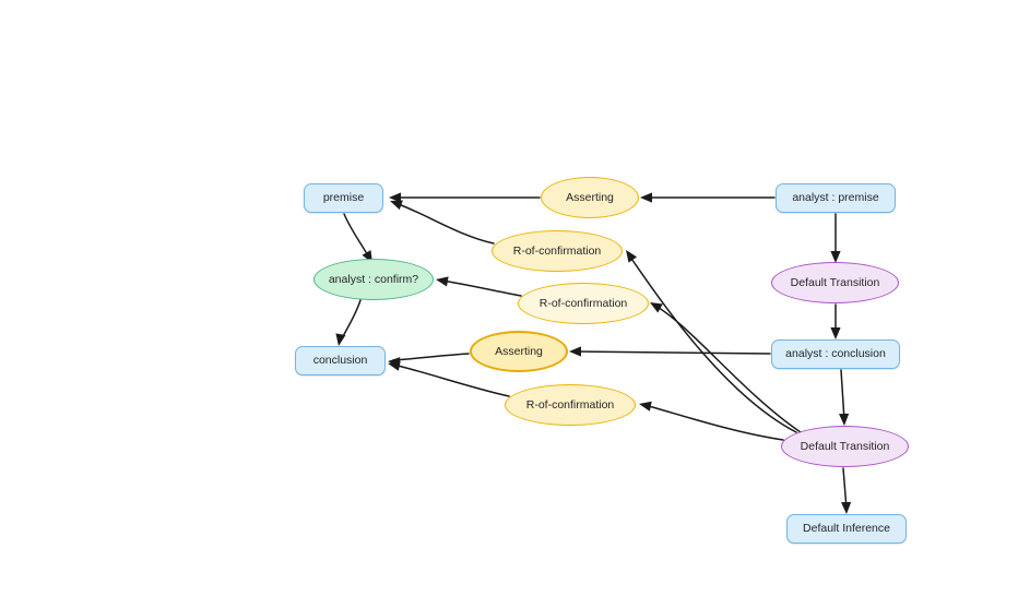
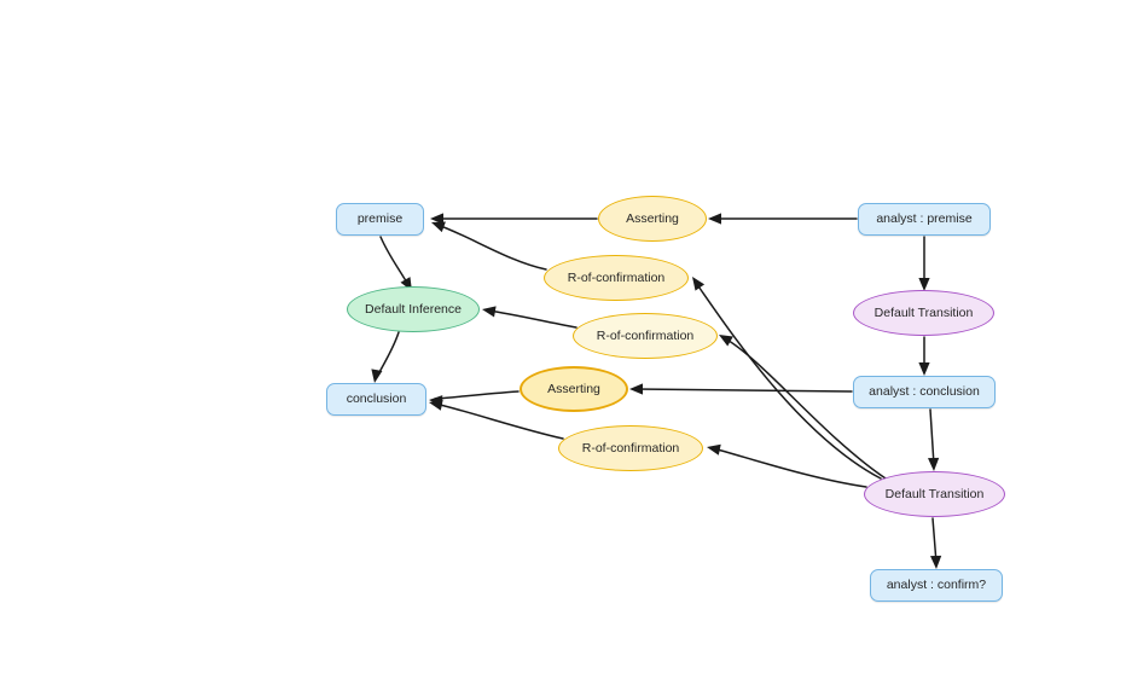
  premise
  Asserting
  analyst : premise
  R-of-confirmation
- analyst : confirm?
+ Default Inference
  Default Transition
  R-of-confirmation
  Asserting
  conclusion
  analyst : conclusion
  R-of-confirmation
  Default Transition
- Default Inference
+ analyst : confirm?
